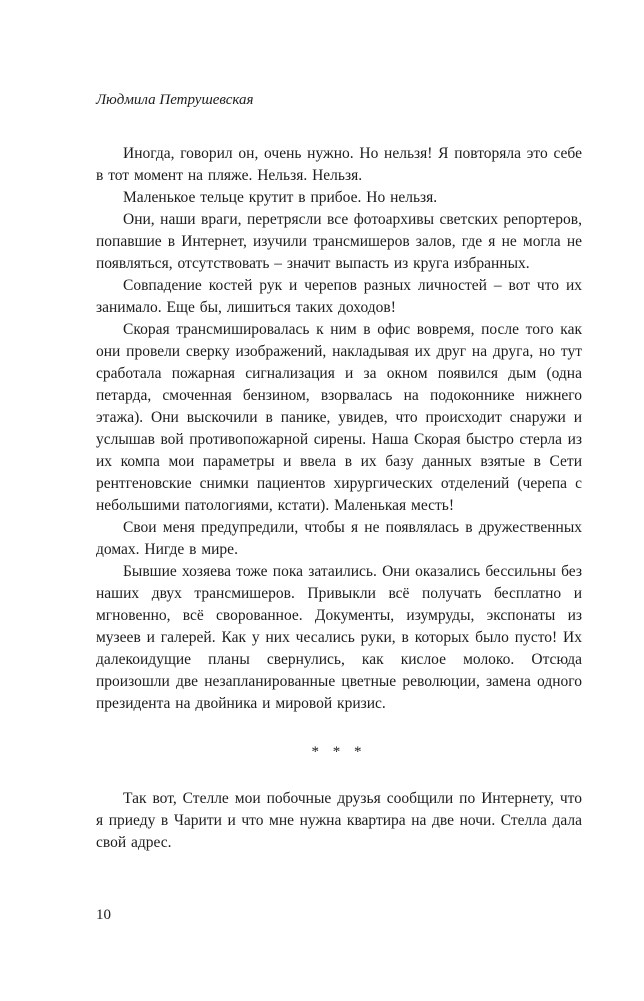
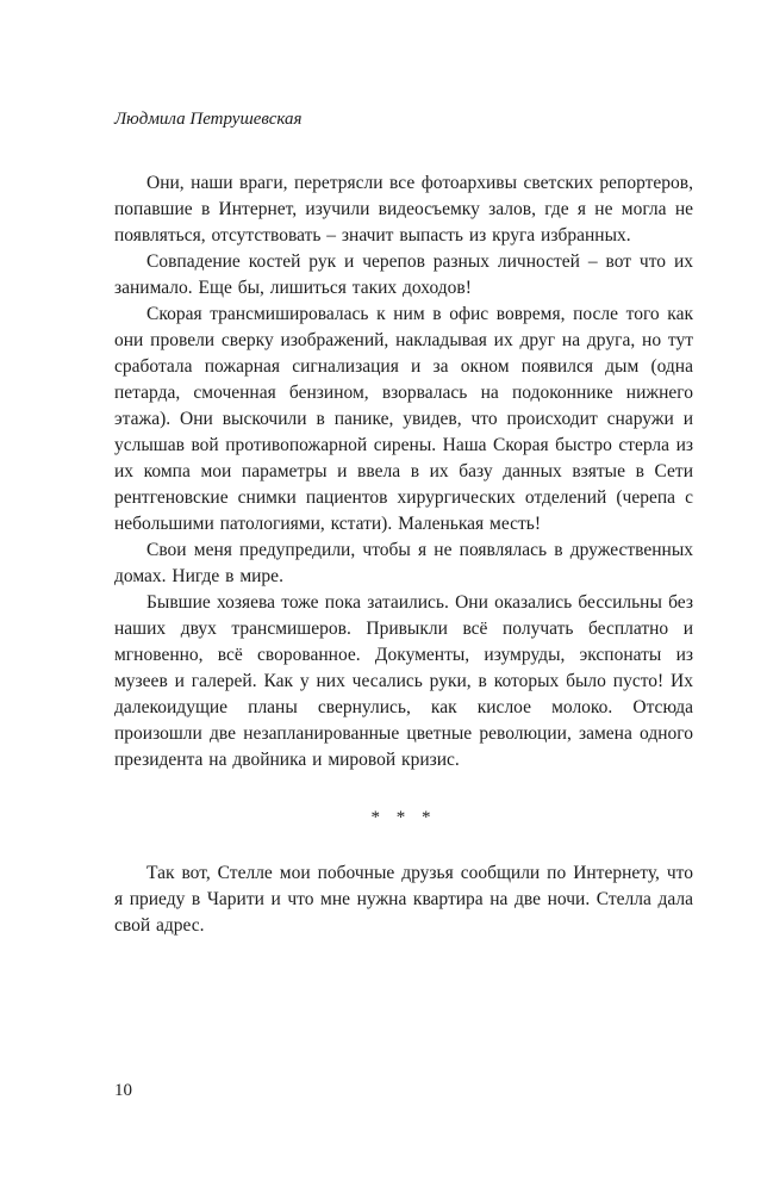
  Людмила Петрушевская
- Иногда, говорил он, очень нужно. Но нельзя! Я повторяла это себе в тот момент на пляже. Нельзя. Нельзя.
- Маленькое тельце крутит в прибое. Но нельзя.
- Они, наши враги, перетрясли все фотоархивы светских репортеров, попавшие в Интернет, изучили трансмишеров залов, где я не могла не появляться, отсутствовать – значит выпасть из круга избранных.
+ Они, наши враги, перетрясли все фотоархивы светских репортеров, попавшие в Интернет, изучили видеосъемку залов, где я не могла не появляться, отсутствовать – значит выпасть из круга избранных.
  Совпадение костей рук и черепов разных личностей – вот что их занимало. Еще бы, лишиться таких доходов!
  Скорая трансмишировалась к ним в офис вовремя, после того как они провели сверку изображений, накладывая их друг на друга, но тут сработала пожарная сигнализация и за окном появился дым (одна петарда, смоченная бензином, взорвалась на подоконнике нижнего этажа). Они выскочили в панике, увидев, что происходит снаружи и услышав вой противопожарной сирены. Наша Скорая быстро стерла из их компа мои параметры и ввела в их базу данных взятые в Сети рентгеновские снимки пациентов хирургических отделений (черепа с небольшими патологиями, кстати). Маленькая месть!
  Свои меня предупредили, чтобы я не появлялась в дружественных домах. Нигде в мире.
  Бывшие хозяева тоже пока затаились. Они оказались бессильны без наших двух трансмишеров. Привыкли всё получать бесплатно и мгновенно, всё сворованное. Документы, изумруды, экспонаты из музеев и галерей. Как у них чесались руки, в которых было пусто! Их далекоидущие планы свернулись, как кислое молоко. Отсюда произошли две незапланированные цветные революции, замена одного президента на двойника и мировой кризис.
  * * *
  Так вот, Стелле мои побочные друзья сообщили по Интернету, что я приеду в Чарити и что мне нужна квартира на две ночи. Стелла дала свой адрес.
  10
